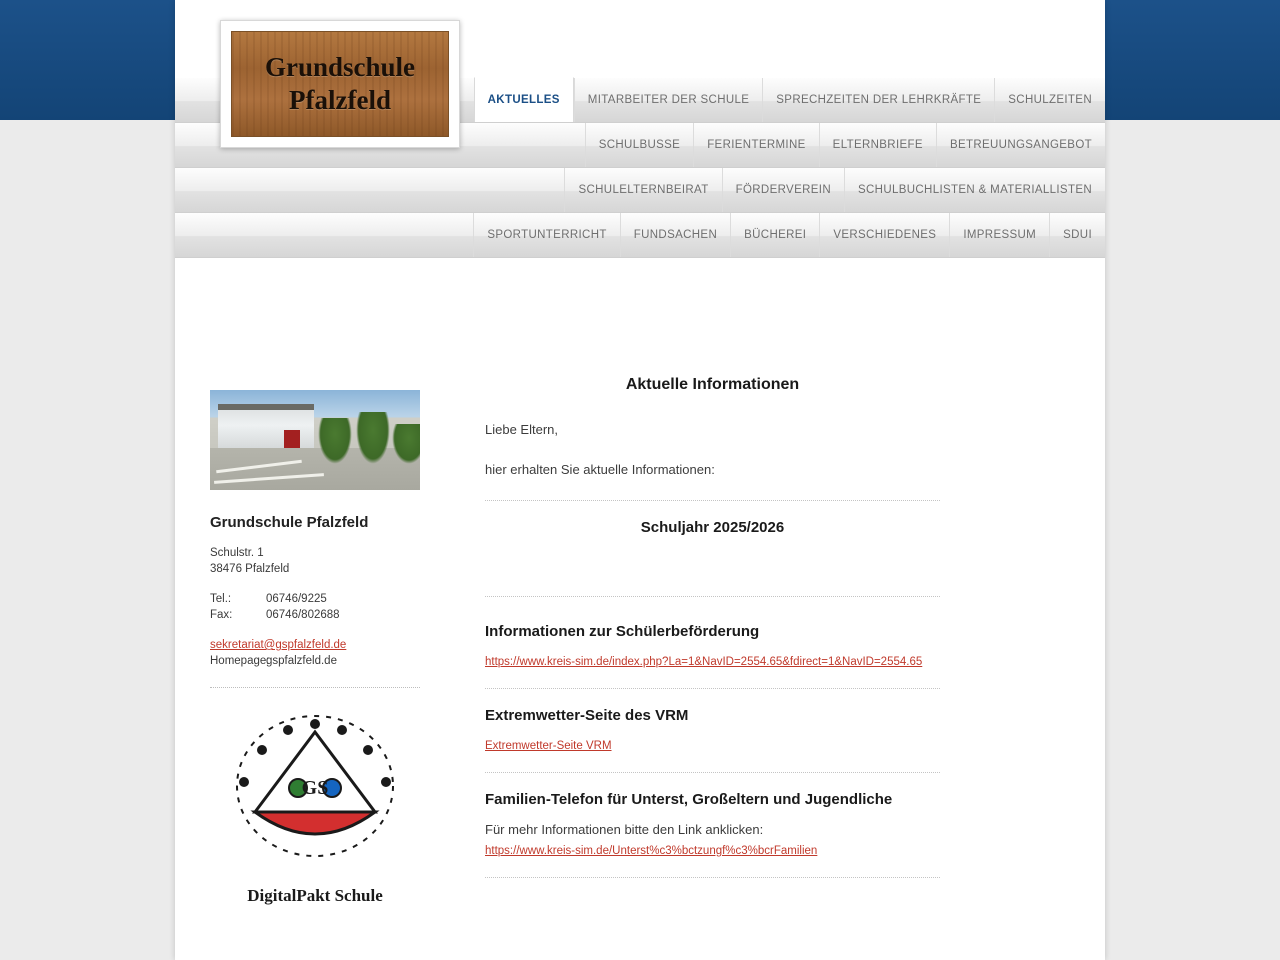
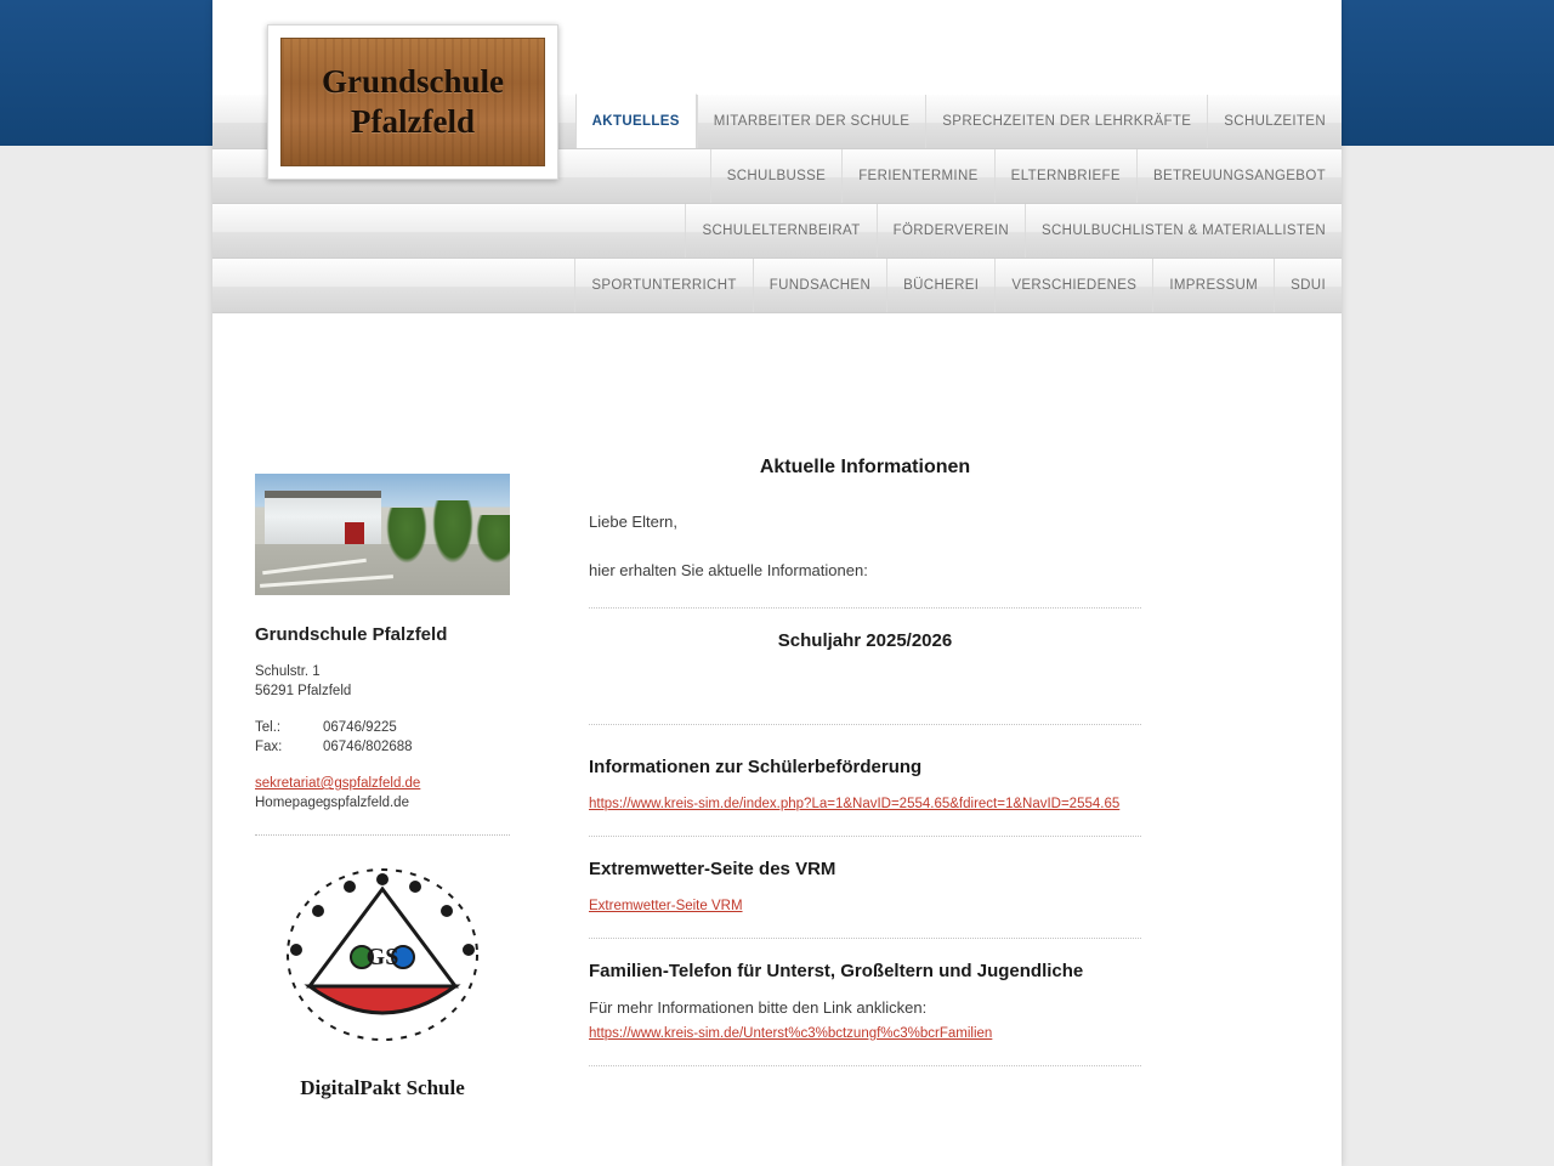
  AKTUELLES
  MITARBEITER DER SCHULE
  SPRECHZEITEN DER LEHRKRÄFTE
  SCHULZEITEN
  SCHULBUSSE
  FERIENTERMINE
  ELTERNBRIEFE
  BETREUUNGSANGEBOT
  SCHULELTERNBEIRAT
  FÖRDERVEREIN
  SCHULBUCHLISTEN & MATERIALLISTEN
  SPORTUNTERRICHT
  FUNDSACHEN
  BÜCHEREI
  VERSCHIEDENES
  IMPRESSUM
  SDUI
  Grundschule Pfalzfeld
  Schulstr. 1
- 38476 Pfalzfeld
+ 56291 Pfalzfeld
  Tel.:
  06746/9225
  Fax:
  06746/802688
  sekretariat@gspfalzfeld.de
  Homepage
  gspfalzfeld.de
  GS
  DigitalPakt Schule
  Aktuelle Informationen
  Liebe Eltern,
  hier erhalten Sie aktuelle Informationen:
  Schuljahr 2025/2026
  Informationen zur Schülerbeförderung
  https://www.kreis-sim.de/index.php?La=1&NavID=2554.65&fdirect=1&NavID=2554.65
  Extremwetter-Seite des VRM
  Extremwetter-Seite VRM
  Familien-Telefon für Unterst, Großeltern und Jugendliche
  Für mehr Informationen bitte den Link anklicken:
  https://www.kreis-sim.de/Unterst%c3%bctzungf%c3%bcrFamilien
  Grundschule
  Pfalzfeld
